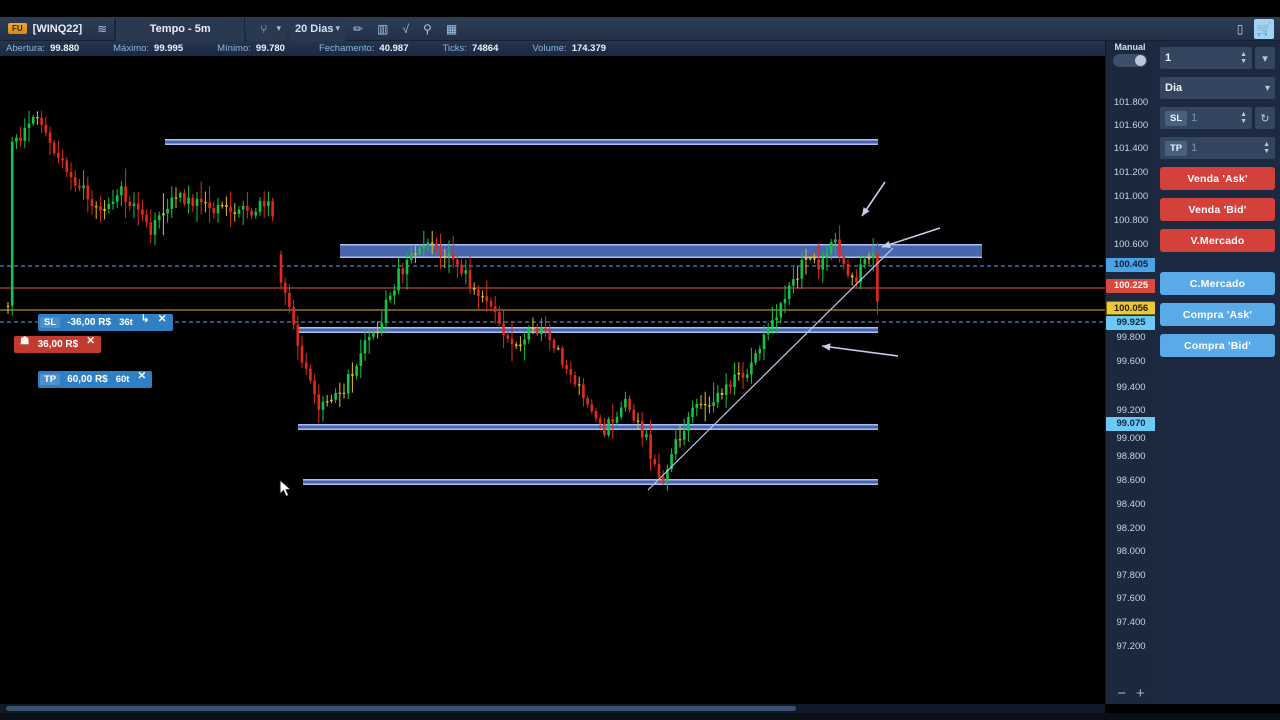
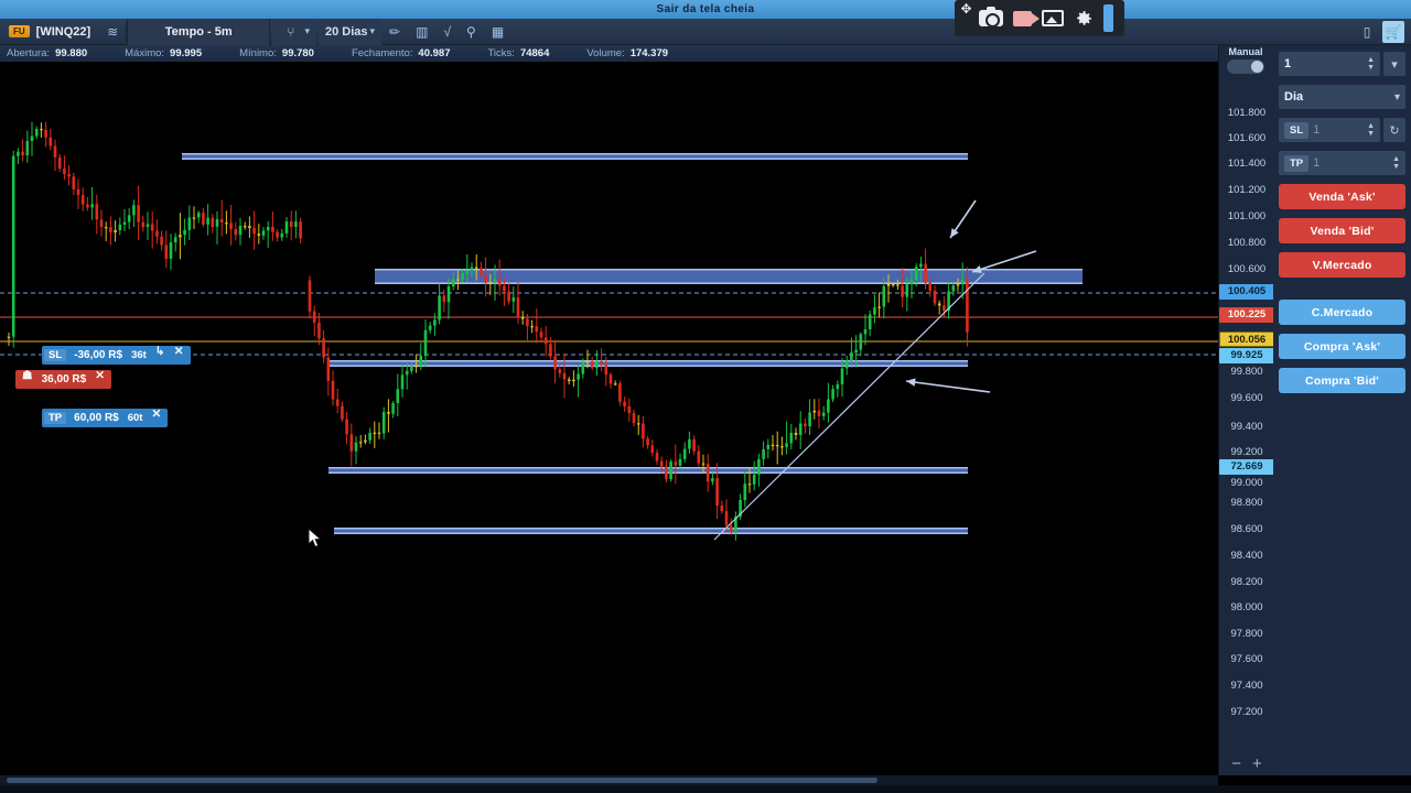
+ Sair da tela cheia
+ ✥
  FU
  [WINQ22]
  ≋
  Tempo - 5m
  ⑂
  ▾
  20 Dias
  ▾
  ✏
  ▥
  √
  ⚲
  ▦
  ▯
  🛒
  Abertura:
  99.880
  Máximo:
  99.995
  Mínimo:
  99.780
  Fechamento:
  40.987
  Ticks:
  74864
  Volume:
  174.379
  SL
  -36,00 R$
  36t
  ↳
  ✕
  ☗
  36,00 R$
  ✕
  TP
  60,00 R$
  60t
  ✕
  101.800
  101.600
  101.400
  101.200
  101.000
  100.800
  100.600
  99.800
  99.600
  99.400
  99.200
  99.000
  98.800
  98.600
  98.400
  98.200
  98.000
  97.800
  97.600
  97.400
  97.200
  100.405
  100.225
  100.056
  99.925
- 99.070
+ 72.669
  Manual
  1
  ▾
  Dia
  ▾
  SL
  1
  ↻
  TP
  1
  Venda 'Ask'
  Venda 'Bid'
  V.Mercado
  C.Mercado
  Compra 'Ask'
  Compra 'Bid'
  −
  +
